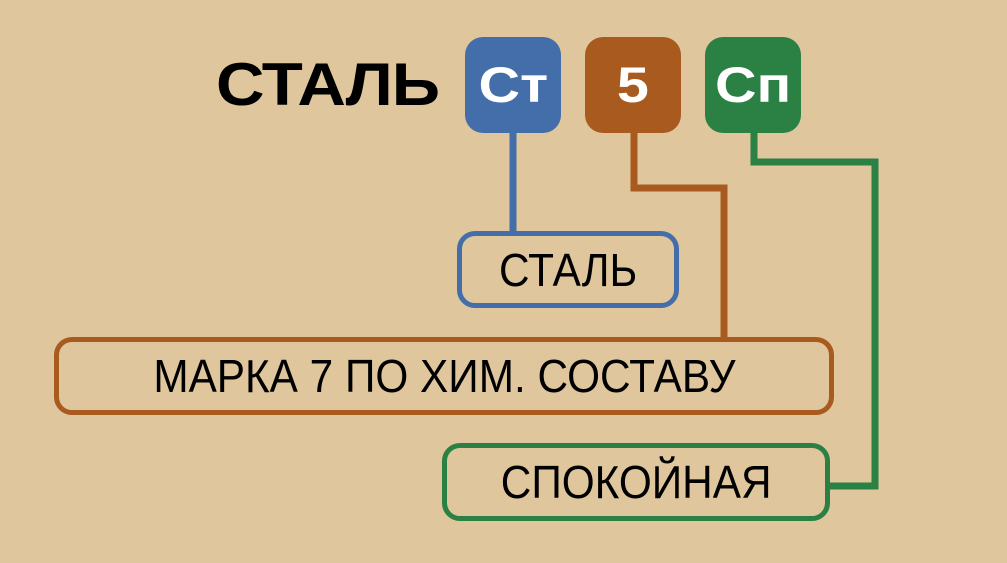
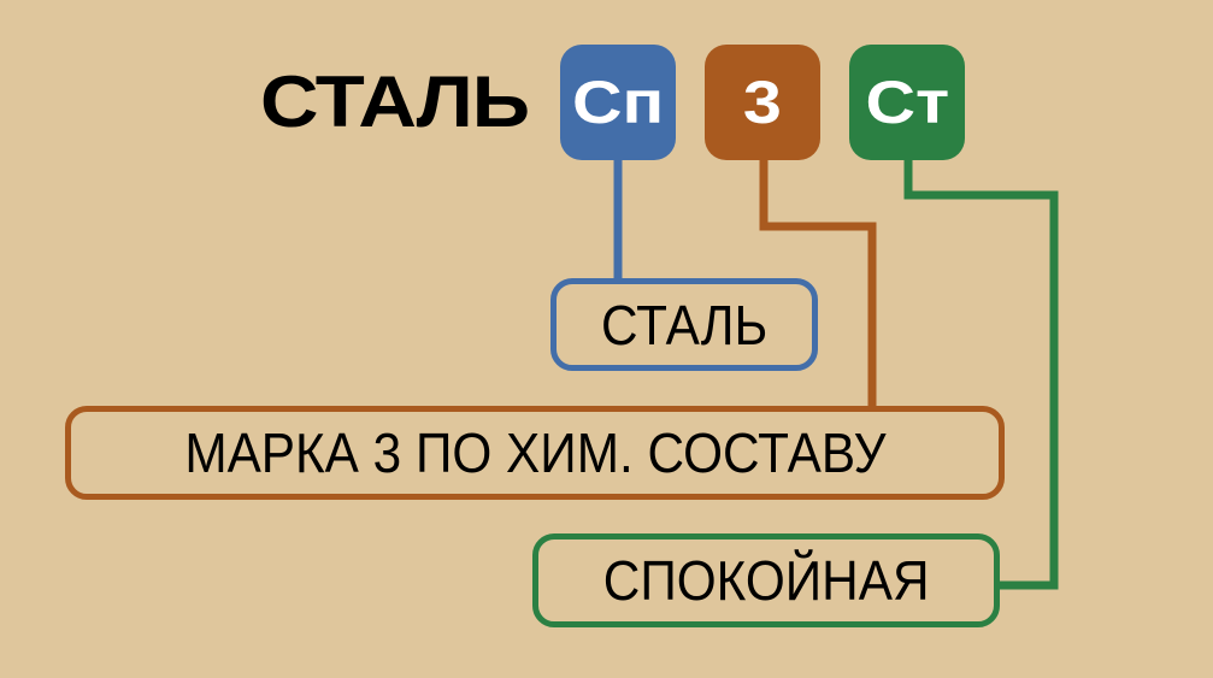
  СТАЛЬ
- Ст
+ Сп
- 5
+ 3
- Сп
+ Ст
  СТАЛЬ
- МАРКА 7 ПО ХИМ. СОСТАВУ
+ МАРКА 3 ПО ХИМ. СОСТАВУ
  СПОКОЙНАЯ
